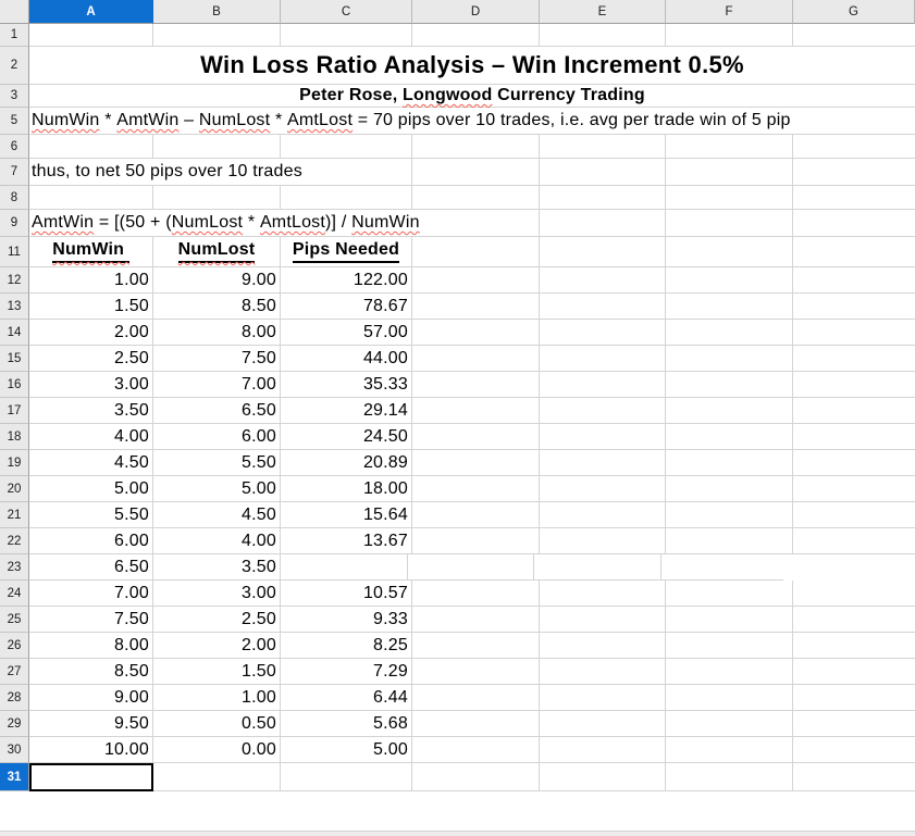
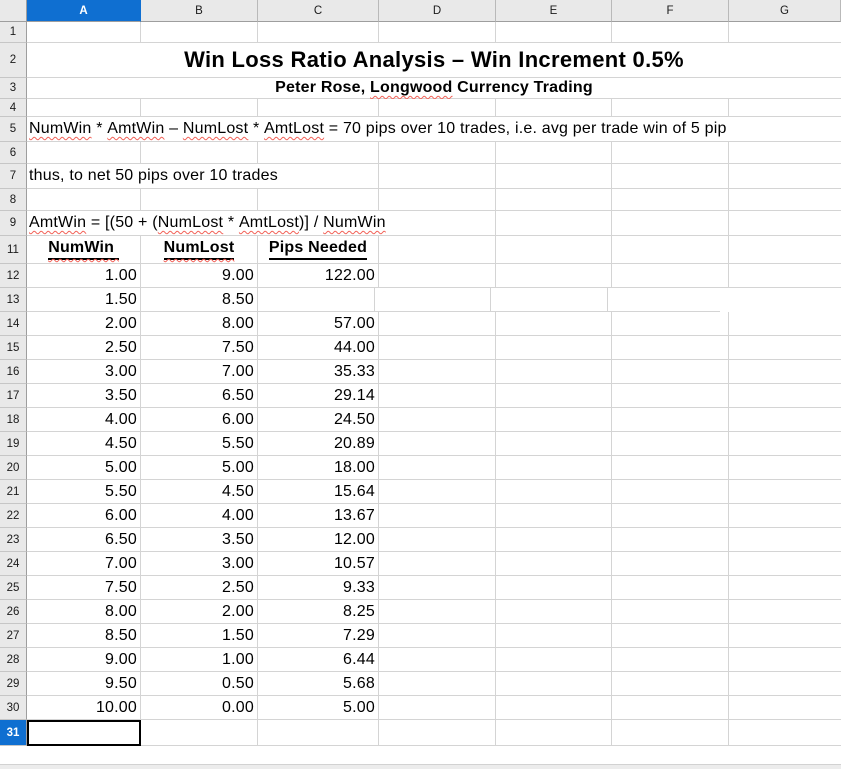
  A
  B
  C
  D
  E
  F
  G
  1
  2
  Win Loss Ratio Analysis – Win Increment 0.5%
  3
  Peter Rose,
  Longwood
  Currency Trading
+ 4
  5
  NumWin
  *
  AmtWin
  –
  NumLost
  *
  AmtLost
  = 70 pips over 10 trades, i.e. avg per trade win of 5 pip
  6
  7
  thus, to net 50 pips over 10 trades
  8
  9
  AmtWin
  = [(50 + (
  NumLost
  *
  AmtLost
  )] /
  NumWin
  11
  NumWin
  NumLost
  Pips Needed
  12
  1.00
  9.00
  122.00
  13
  1.50
  8.50
- 78.67
  14
  2.00
  8.00
  57.00
  15
  2.50
  7.50
  44.00
  16
  3.00
  7.00
  35.33
  17
  3.50
  6.50
  29.14
  18
  4.00
  6.00
  24.50
  19
  4.50
  5.50
  20.89
  20
  5.00
  5.00
  18.00
  21
  5.50
  4.50
  15.64
  22
  6.00
  4.00
  13.67
  23
  6.50
  3.50
+ 12.00
  24
  7.00
  3.00
  10.57
  25
  7.50
  2.50
  9.33
  26
  8.00
  2.00
  8.25
  27
  8.50
  1.50
  7.29
  28
  9.00
  1.00
  6.44
  29
  9.50
  0.50
  5.68
  30
  10.00
  0.00
  5.00
  31
